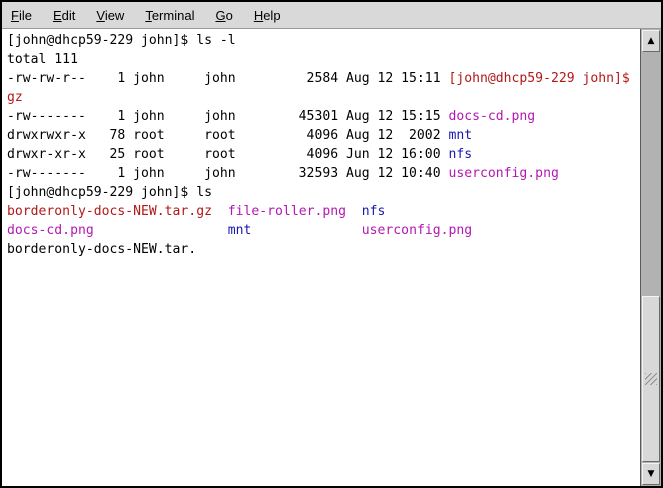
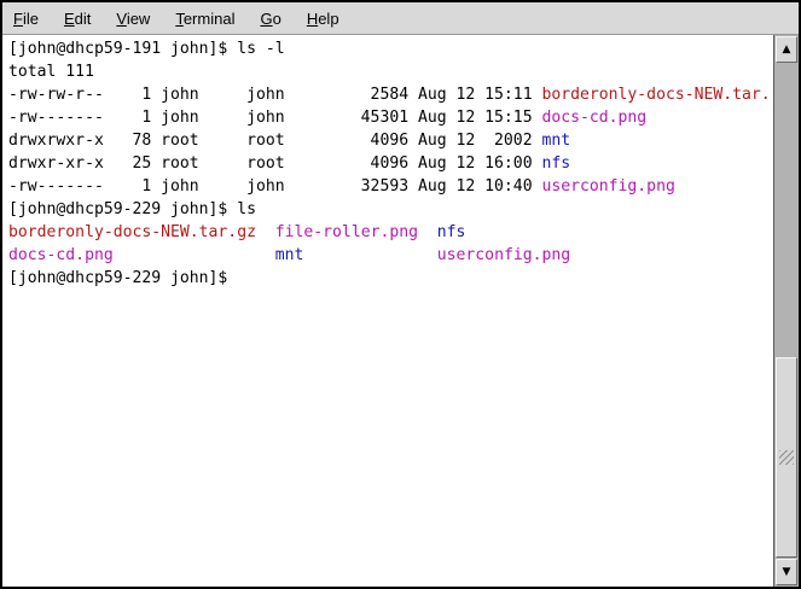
  File
  Edit
  View
  Terminal
  Go
  Help
- [john@dhcp59-229 john]$ ls -l
+ [john@dhcp59-191 john]$ ls -l
  total 111
- -rw-rw-r-- 1 john john 2584 Aug 12 15:11 [john@dhcp59-229 john]$
+ -rw-rw-r-- 1 john john 2584 Aug 12 15:11 borderonly-docs-NEW.tar.
- gz
  -rw------- 1 john john 45301 Aug 12 15:15 docs-cd.png
  drwxrwxr-x 78 root root 4096 Aug 12 2002 mnt
- drwxr-xr-x 25 root root 4096 Jun 12 16:00 nfs
+ drwxr-xr-x 25 root root 4096 Aug 12 16:00 nfs
  -rw------- 1 john john 32593 Aug 12 10:40 userconfig.png
  [john@dhcp59-229 john]$ ls
  borderonly-docs-NEW.tar.gz file-roller.png nfs
  docs-cd.png mnt userconfig.png
- borderonly-docs-NEW.tar.
+ [john@dhcp59-229 john]$
  ▲
  ▼
